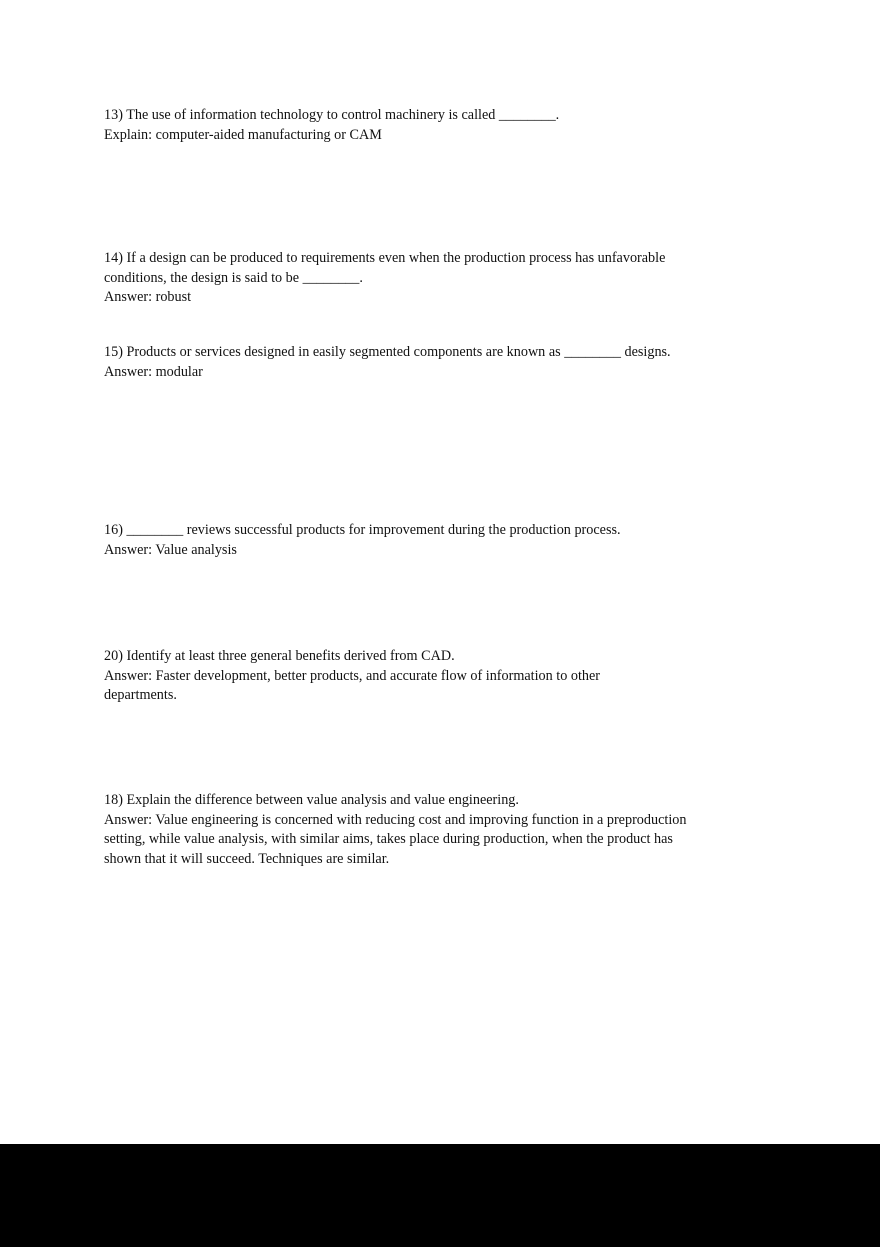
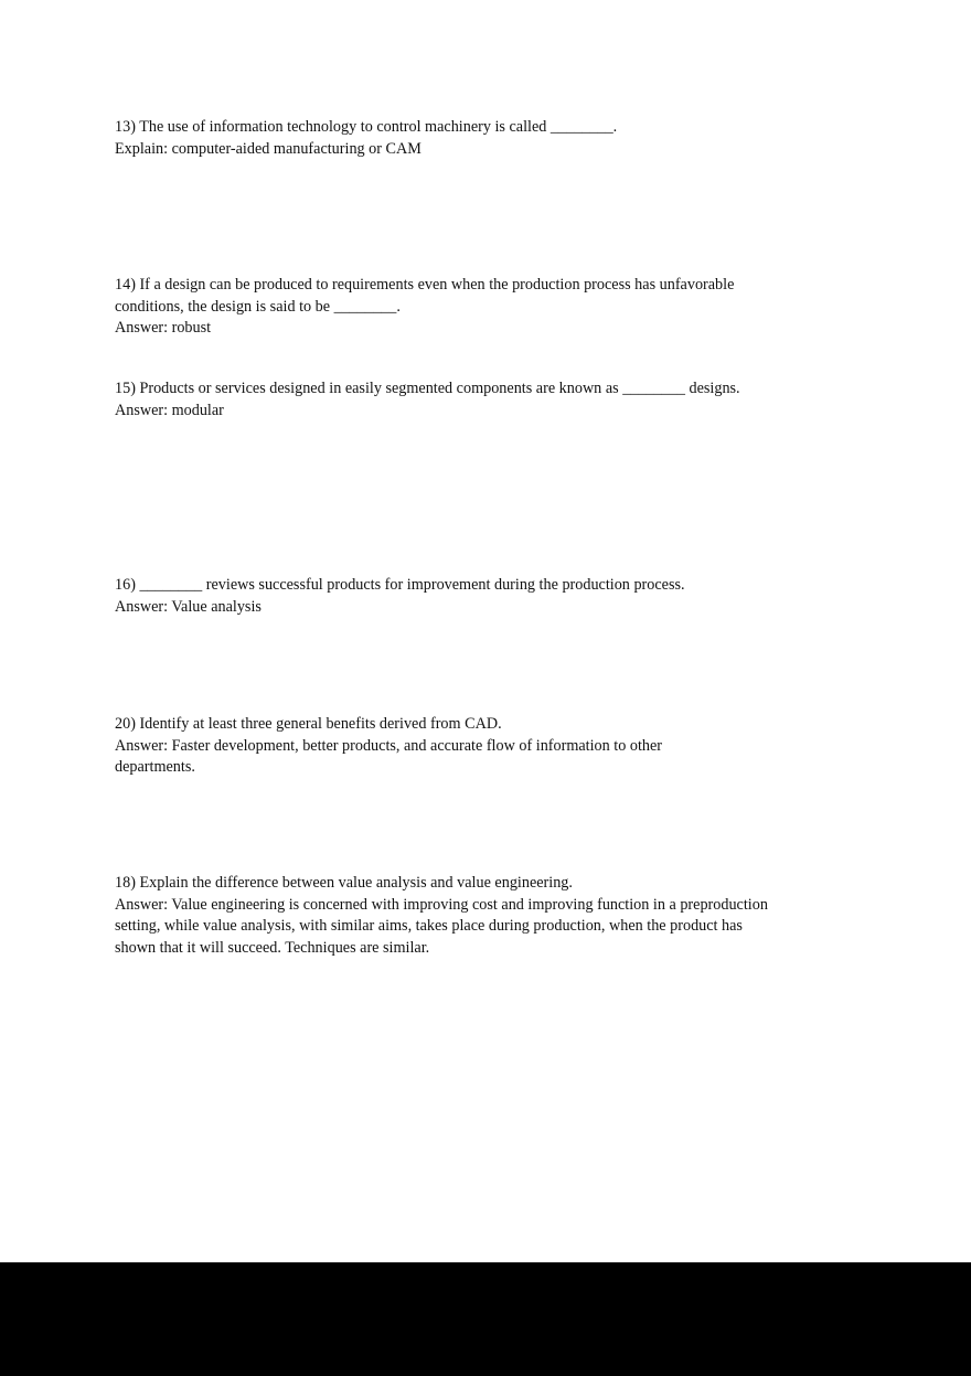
  13) The use of information technology to control machinery is called ________.
  Explain: computer-aided manufacturing or CAM
  14) If a design can be produced to requirements even when the production process has unfavorable conditions, the design is said to be ________.
  Answer: robust
  15) Products or services designed in easily segmented components are known as ________ designs.
  Answer: modular
  16) ________ reviews successful products for improvement during the production process.
  Answer: Value analysis
  20) Identify at least three general benefits derived from CAD.
  Answer: Faster development, better products, and accurate flow of information to other departments.
  18) Explain the difference between value analysis and value engineering.
- Answer: Value engineering is concerned with reducing cost and improving function in a preproduction setting, while value analysis, with similar aims, takes place during production, when the product has shown that it will succeed. Techniques are similar.
+ Answer: Value engineering is concerned with improving cost and improving function in a preproduction setting, while value analysis, with similar aims, takes place during production, when the product has shown that it will succeed. Techniques are similar.
